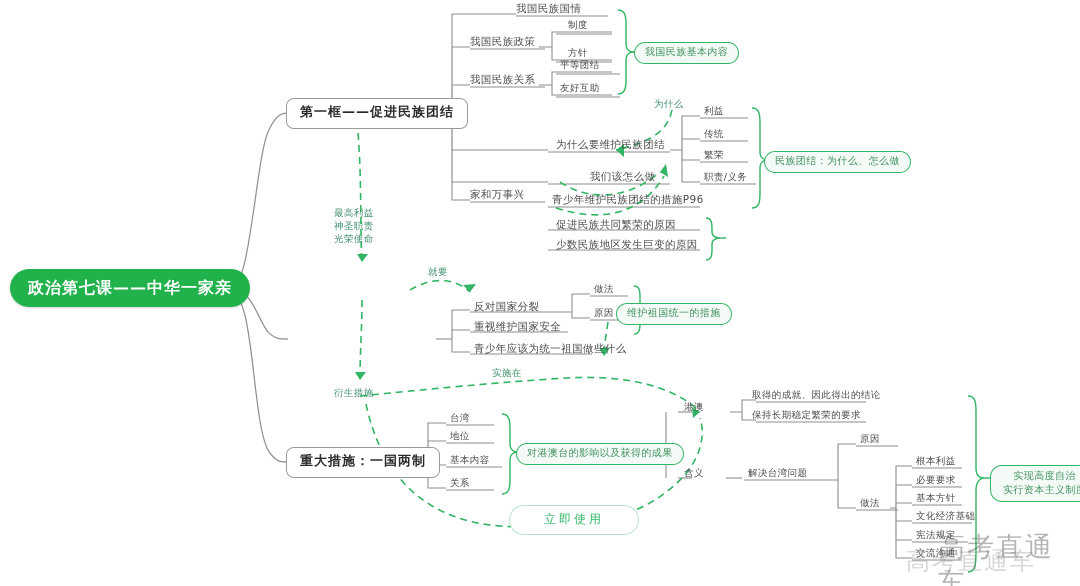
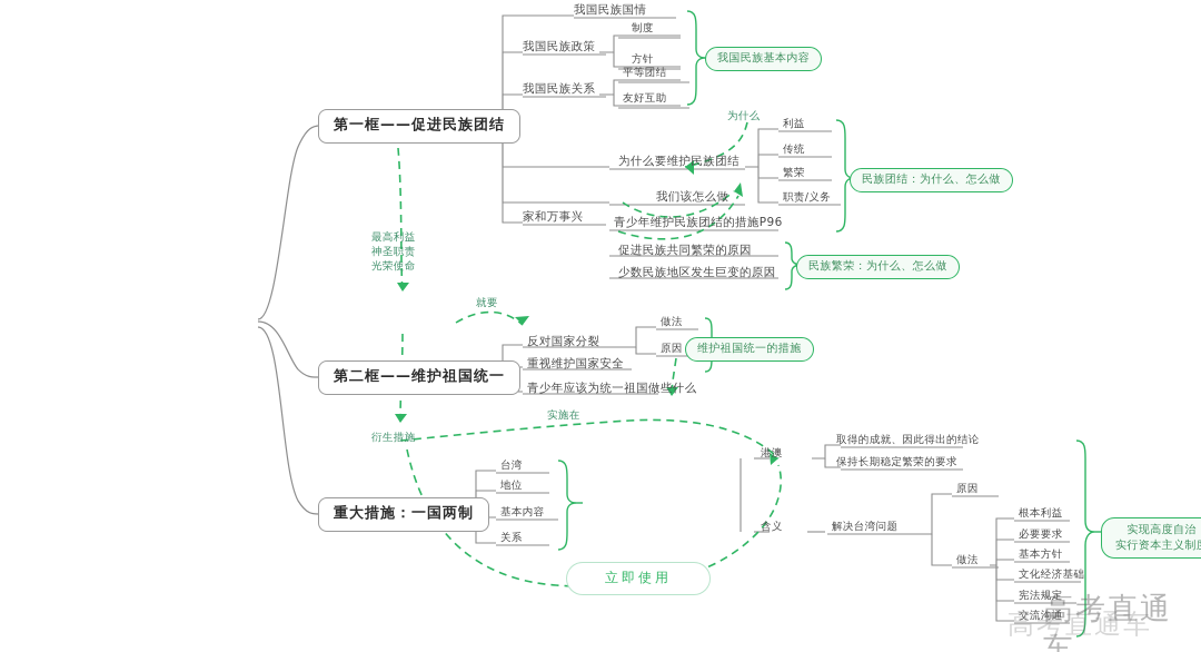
- 政治第七课——中华一家亲
  第一框——促进民族团结
+ 第二框——维护祖国统一
  重大措施：一国两制
  我国民族国情
  我国民族政策
  我国民族关系
  制度
  方针
  平等团结
  友好互助
  家和万事兴
  我国民族基本内容
  为什么要维护民族团结
  我们该怎么做
  青少年维护民族团结的措施P96
  利益
  传统
  繁荣
  职责/义务
  民族团结：为什么、怎么做
  促进民族共同繁荣的原因
  少数民族地区发生巨变的原因
+ 民族繁荣：为什么、怎么做
  反对国家分裂
  重视维护国家安全
  青少年应该为统一祖国做些什么
  做法
  原因
  维护祖国统一的措施
  台湾
  地位
  基本内容
  关系
- 对港澳台的影响以及获得的成果
  港澳
  含义
  取得的成就、因此得出的结论
  保持长期稳定繁荣的要求
  解决台湾问题
  原因
  做法
  根本利益
  必要要求
  基本方针
  文化经济基础
  宪法规定
  交流沟通
  实现高度自治
  实行资本主义制
  最高利益
  神圣职责
  光荣使命
  就要
  为什么
  衍生措施
  实施在
  立即使用
  高考直通车
  高考直通车
